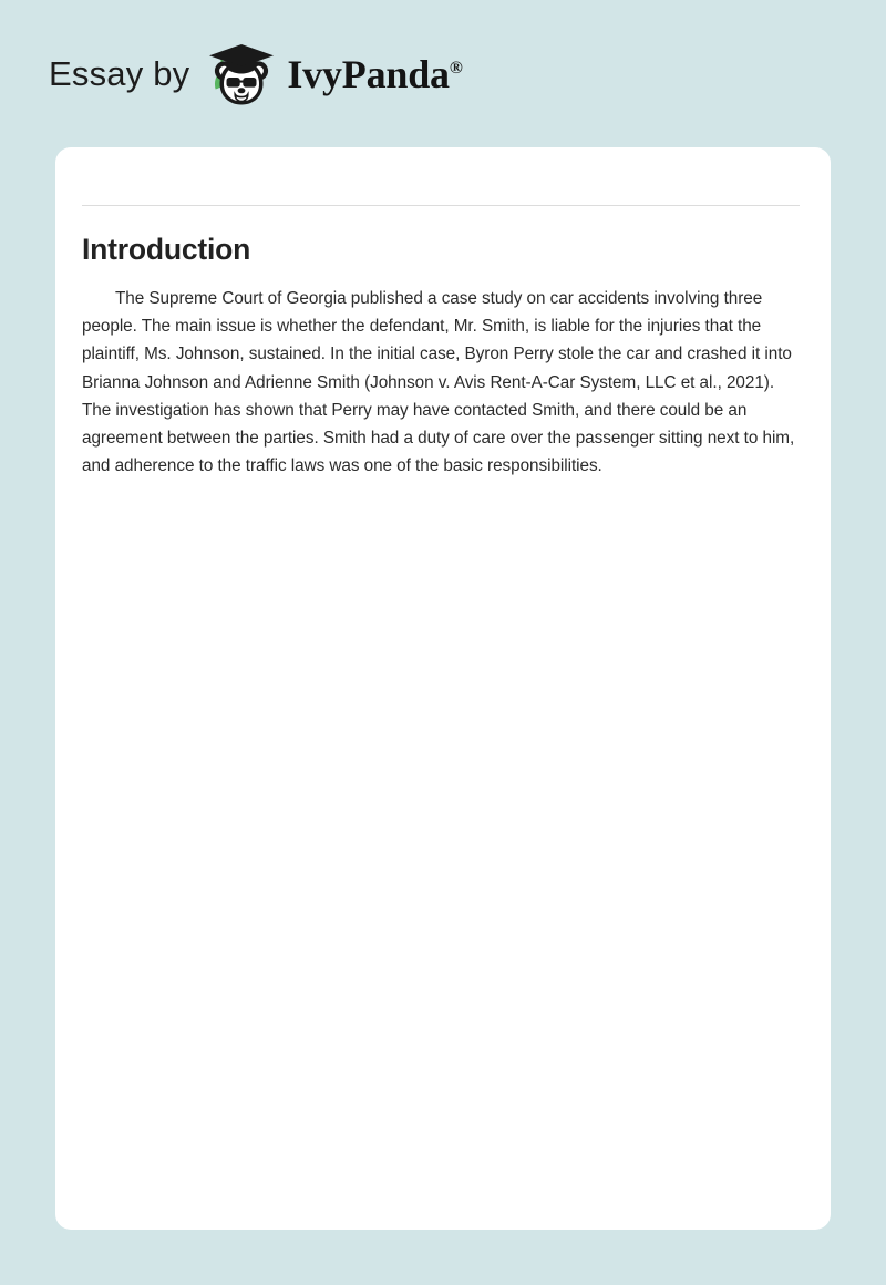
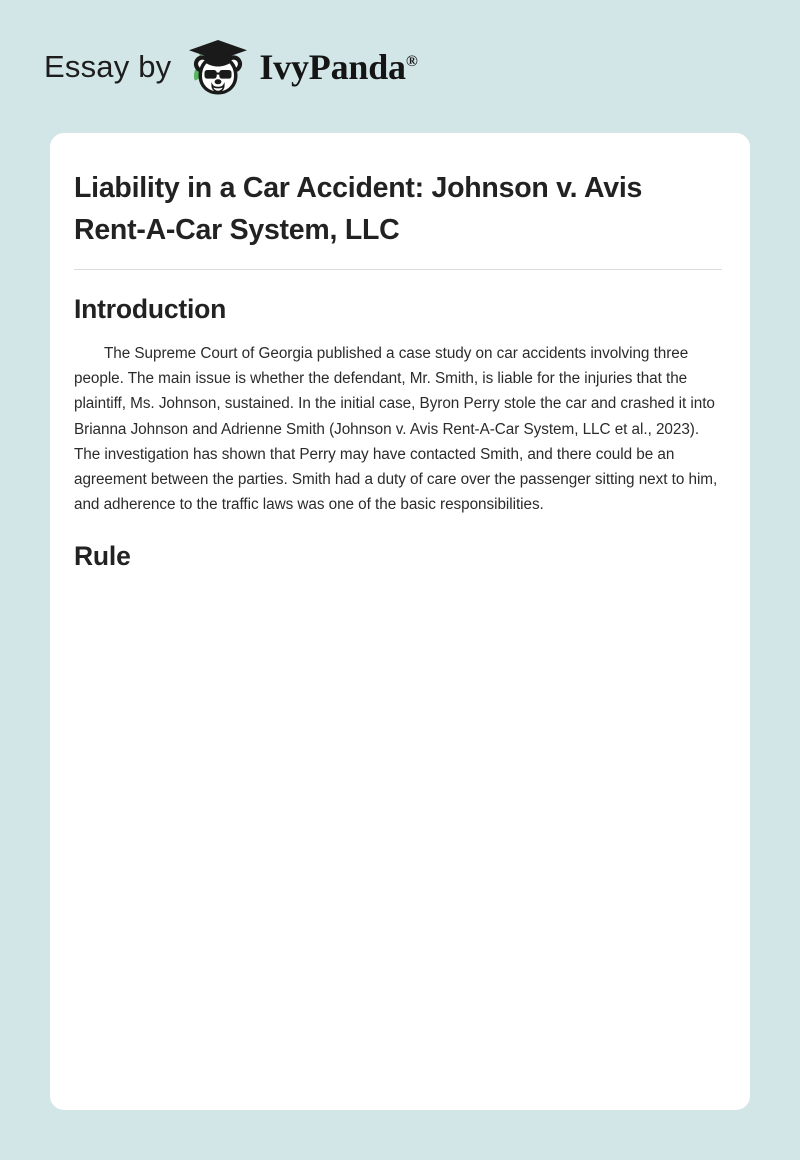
  Essay by
  IvyPanda®
+ Liability in a Car Accident: Johnson v. Avis Rent-A-Car System, LLC
  Introduction
- The Supreme Court of Georgia published a case study on car accidents involving three people. The main issue is whether the defendant, Mr. Smith, is liable for the injuries that the plaintiff, Ms. Johnson, sustained. In the initial case, Byron Perry stole the car and crashed it into Brianna Johnson and Adrienne Smith (Johnson v. Avis Rent-A-Car System, LLC et al., 2021). The investigation has shown that Perry may have contacted Smith, and there could be an agreement between the parties. Smith had a duty of care over the passenger sitting next to him, and adherence to the traffic laws was one of the basic responsibilities.
+ The Supreme Court of Georgia published a case study on car accidents involving three people. The main issue is whether the defendant, Mr. Smith, is liable for the injuries that the plaintiff, Ms. Johnson, sustained. In the initial case, Byron Perry stole the car and crashed it into Brianna Johnson and Adrienne Smith (Johnson v. Avis Rent-A-Car System, LLC et al., 2023). The investigation has shown that Perry may have contacted Smith, and there could be an agreement between the parties. Smith had a duty of care over the passenger sitting next to him, and adherence to the traffic laws was one of the basic responsibilities.
+ Rule
